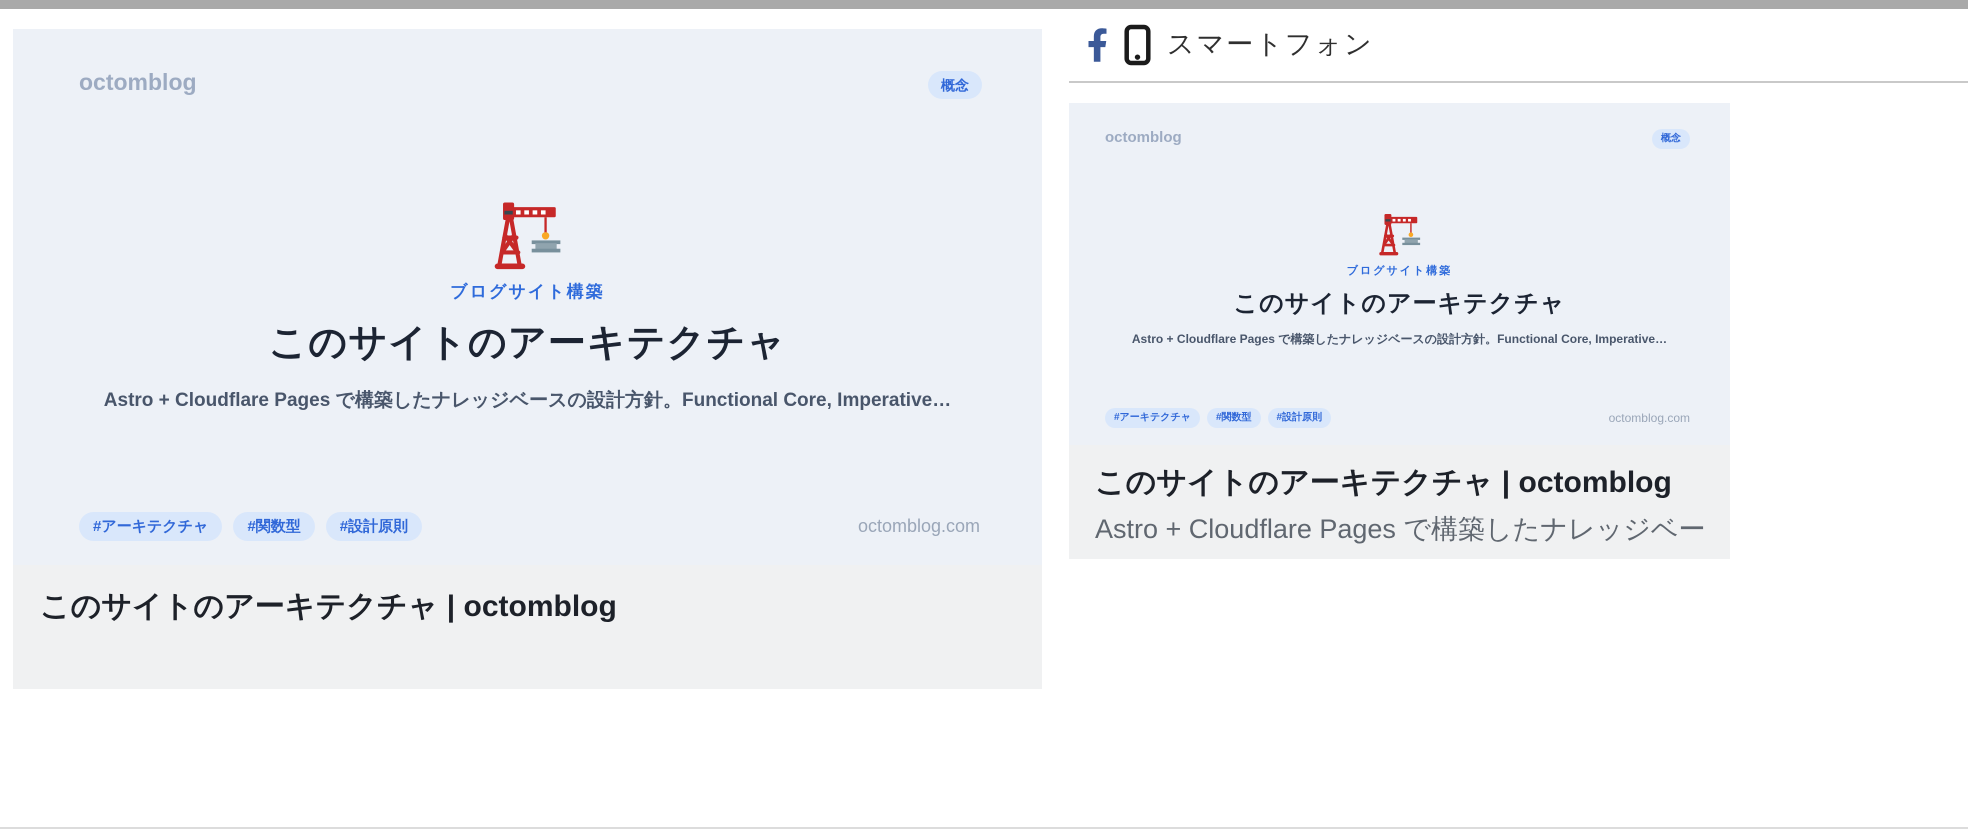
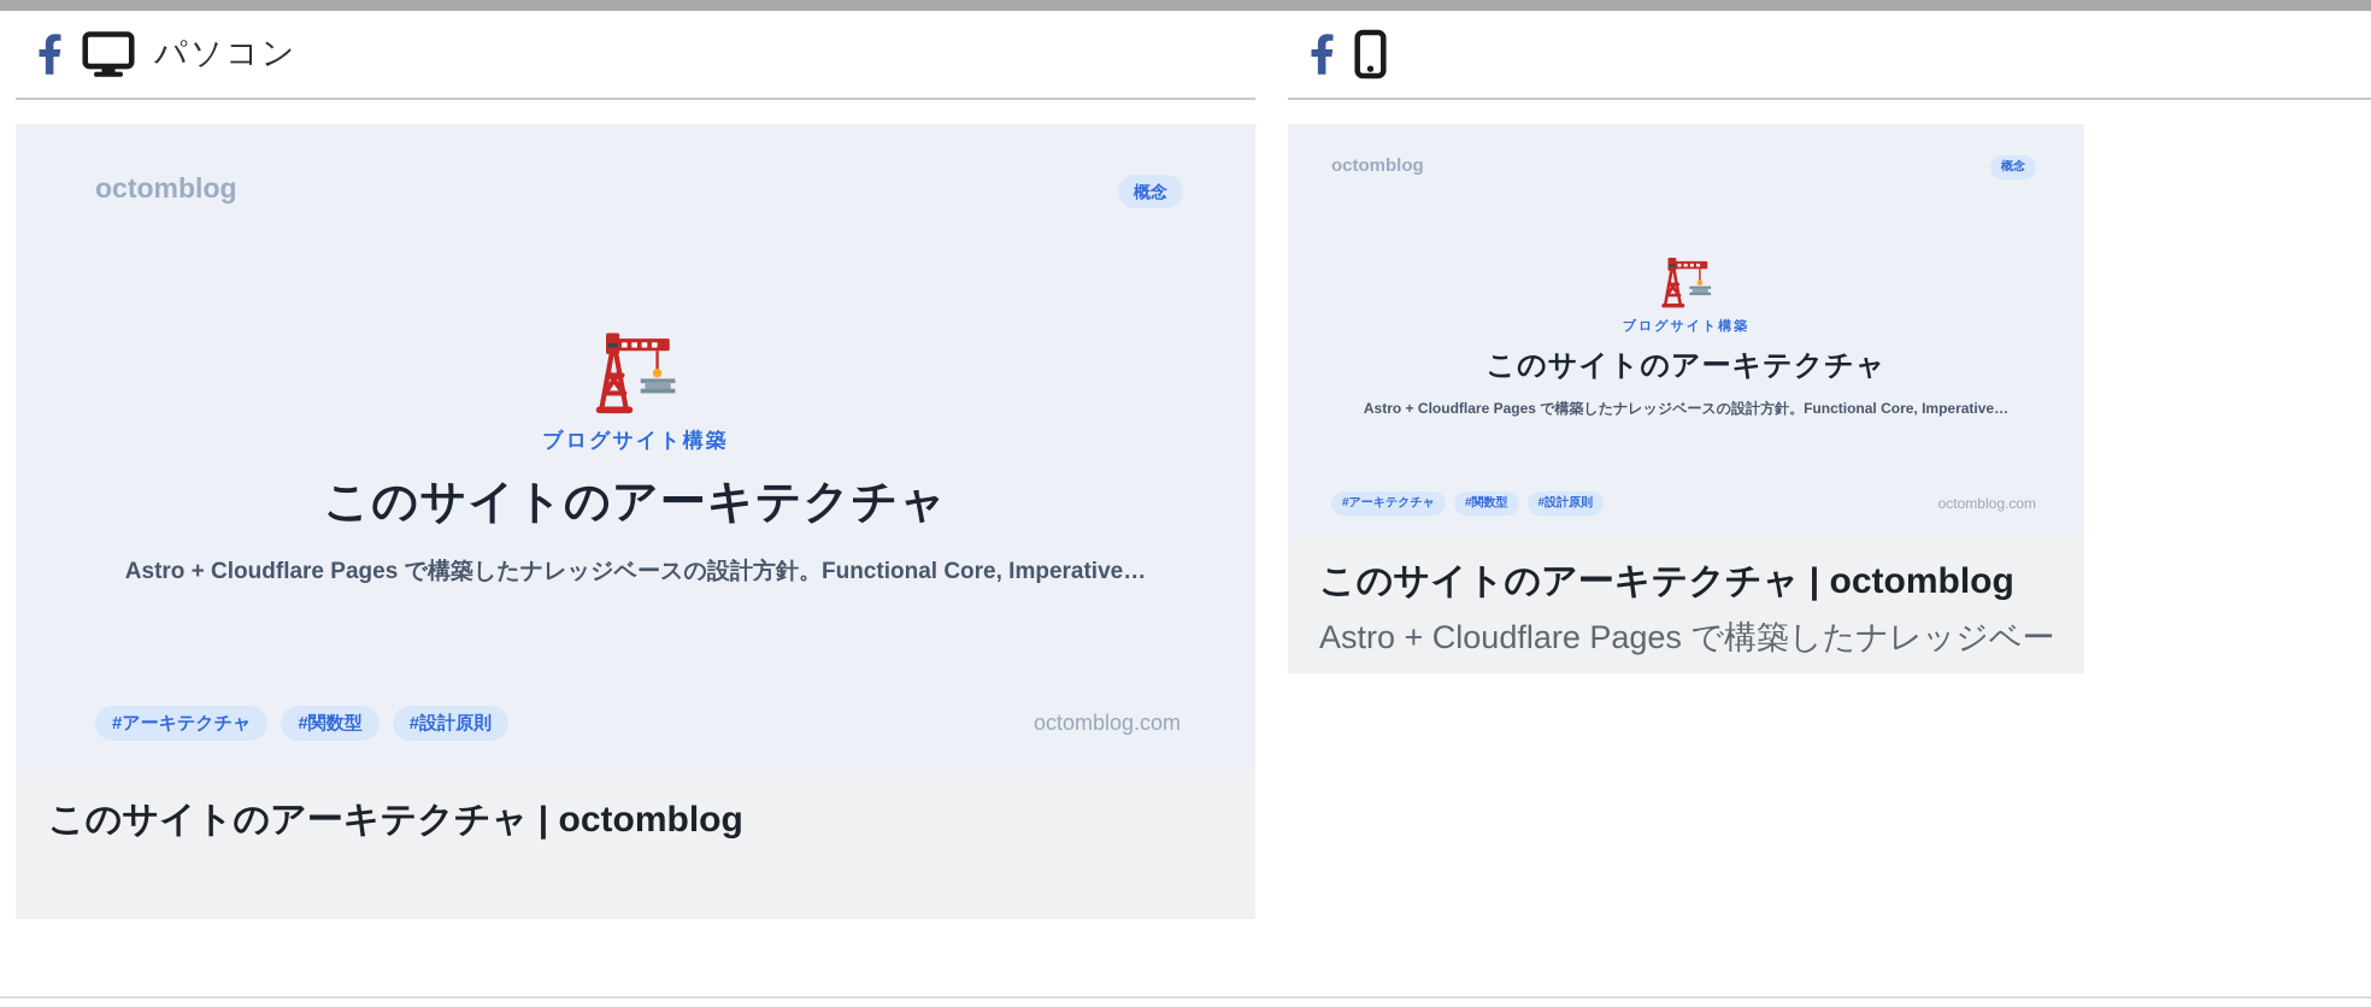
+ パソコン
  octomblog
  概念
  ブログサイト構築
  このサイトのアーキテクチャ
  Astro + Cloudflare Pages で構築したナレッジベースの設計方針。Functional Core, Imperative…
  #アーキテクチャ
  #関数型
  #設計原則
  octomblog.com
  このサイトのアーキテクチャ | octomblog
- スマートフォン
  octomblog
  概念
  ブログサイト構築
  このサイトのアーキテクチャ
  Astro + Cloudflare Pages で構築したナレッジベースの設計方針。Functional Core, Imperative…
  #アーキテクチャ
  #関数型
  #設計原則
  octomblog.com
  このサイトのアーキテクチャ | octomblog
  Astro + Cloudflare Pages で構築したナレッジベー
